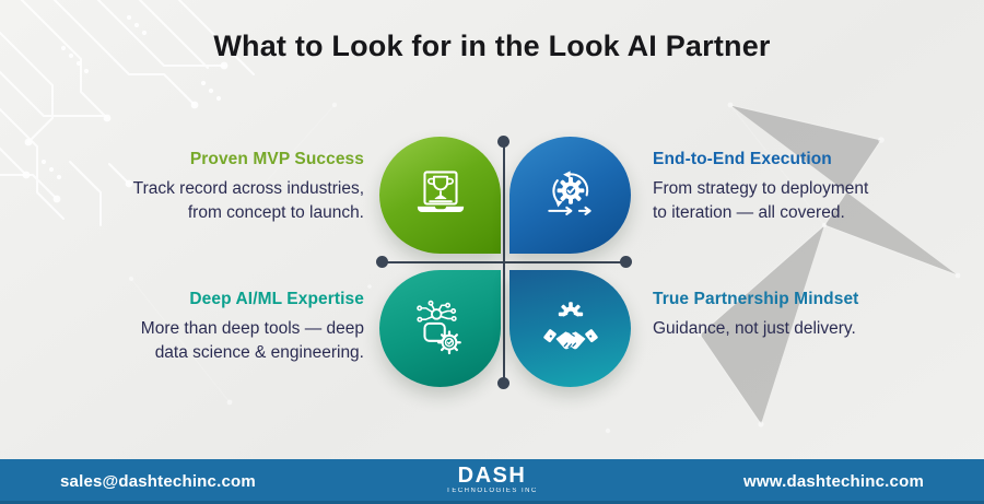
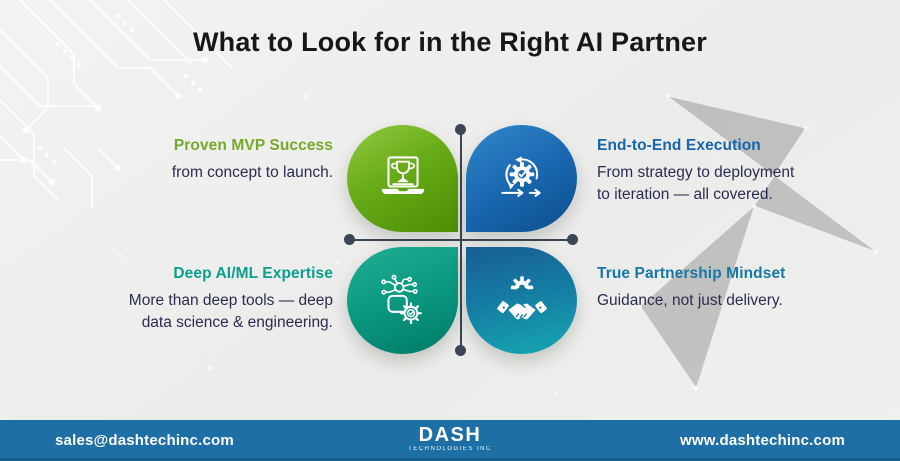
- What to Look for in the Look AI Partner
+ What to Look for in the Right AI Partner
  Proven MVP Success
- Track record across industries,
  from concept to launch.
  End-to-End Execution
  From strategy to deployment
  to iteration — all covered.
  Deep AI/ML Expertise
  More than deep tools — deep
  data science & engineering.
  True Partnership Mindset
  Guidance, not just delivery.
  sales@dashtechinc.com
  DASH
  www.dashtechinc.com
